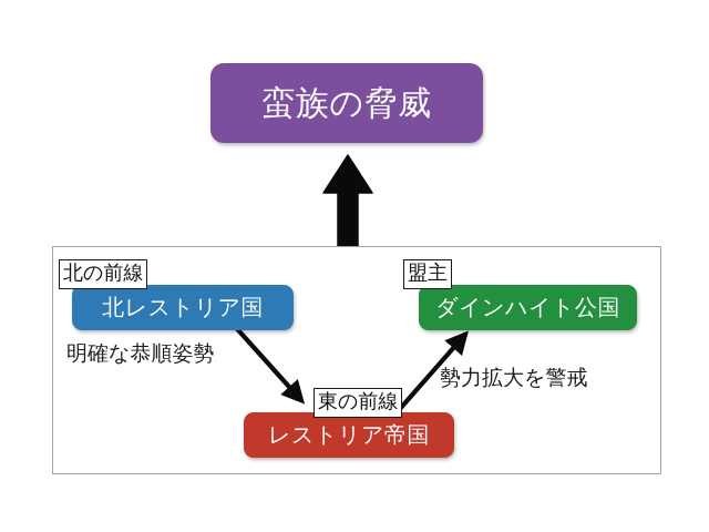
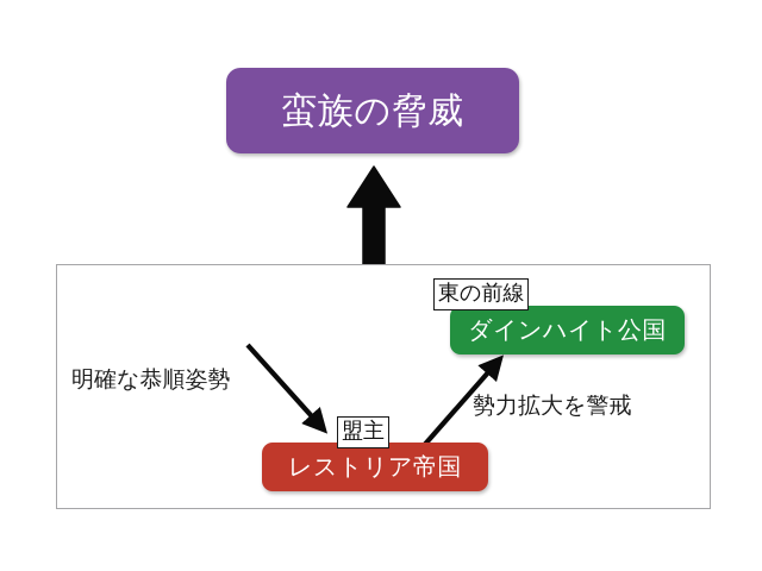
  蛮族の脅威
- 北レストリア国
- 北の前線
  ダインハイト公国
- 盟主
+ 東の前線
  レストリア帝国
- 東の前線
+ 盟主
  明確な恭順姿勢
  勢力拡大を警戒
